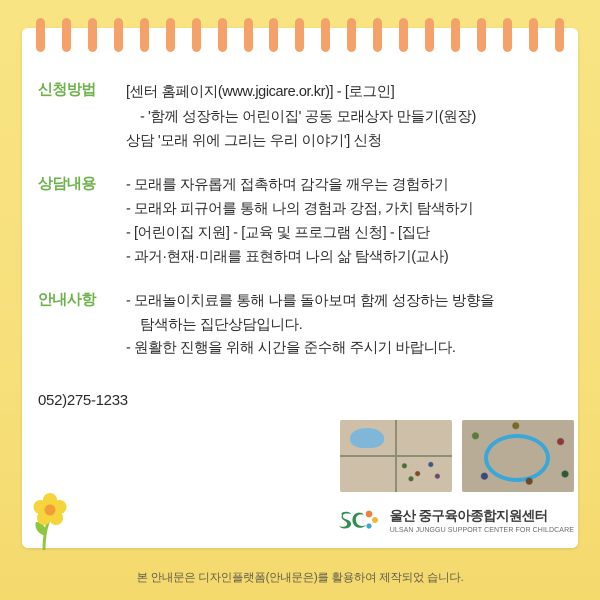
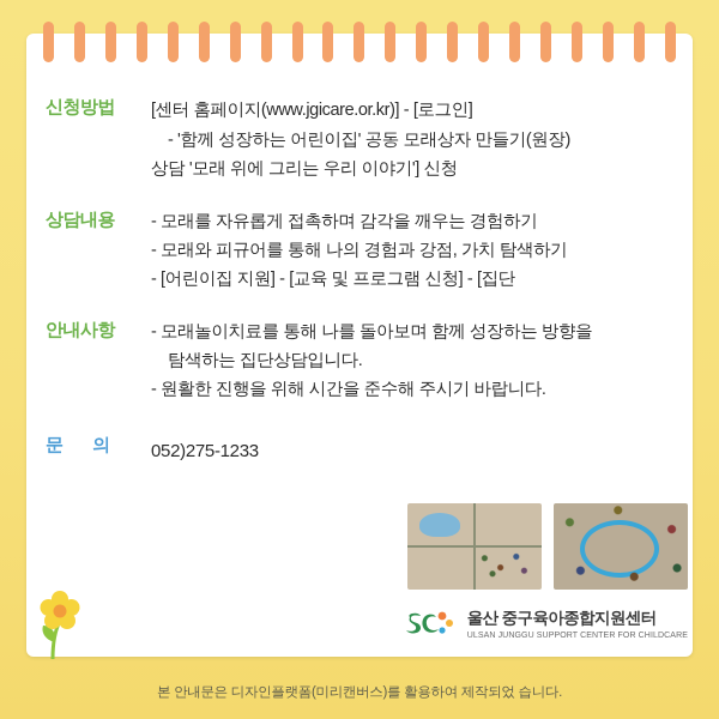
  신청방법
  [센터 홈페이지(www.jgicare.or.kr)] - [로그인]
  - '함께 성장하는 어린이집' 공동 모래상자 만들기(원장)
  상담 '모래 위에 그리는 우리 이야기'] 신청
  상담내용
  - 모래를 자유롭게 접촉하며 감각을 깨우는 경험하기
  - 모래와 피규어를 통해 나의 경험과 강점, 가치 탐색하기
  - [어린이집 지원] - [교육 및 프로그램 신청] - [집단
- - 과거·현재·미래를 표현하며 나의 삶 탐색하기(교사)
  안내사항
  - 모래놀이치료를 통해 나를 돌아보며 함께 성장하는 방향을
  탐색하는 집단상담입니다.
  - 원활한 진행을 위해 시간을 준수해 주시기 바랍니다.
+ 문 의
  052)275-1233
  울산 중구육아종합지원센터
- 본 안내문은 디자인플랫폼(안내문은)를 활용하여 제작되었 습니다.
+ 본 안내문은 디자인플랫폼(미리캔버스)를 활용하여 제작되었 습니다.
